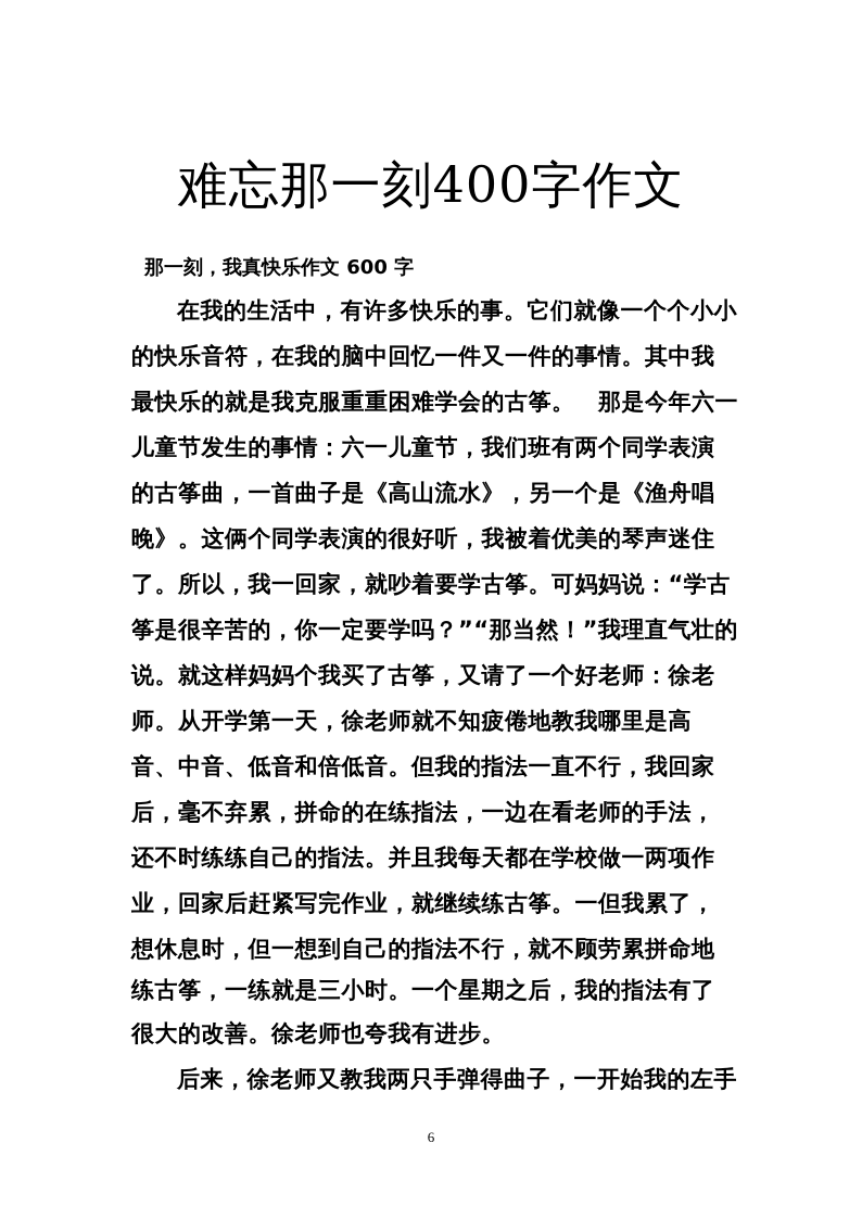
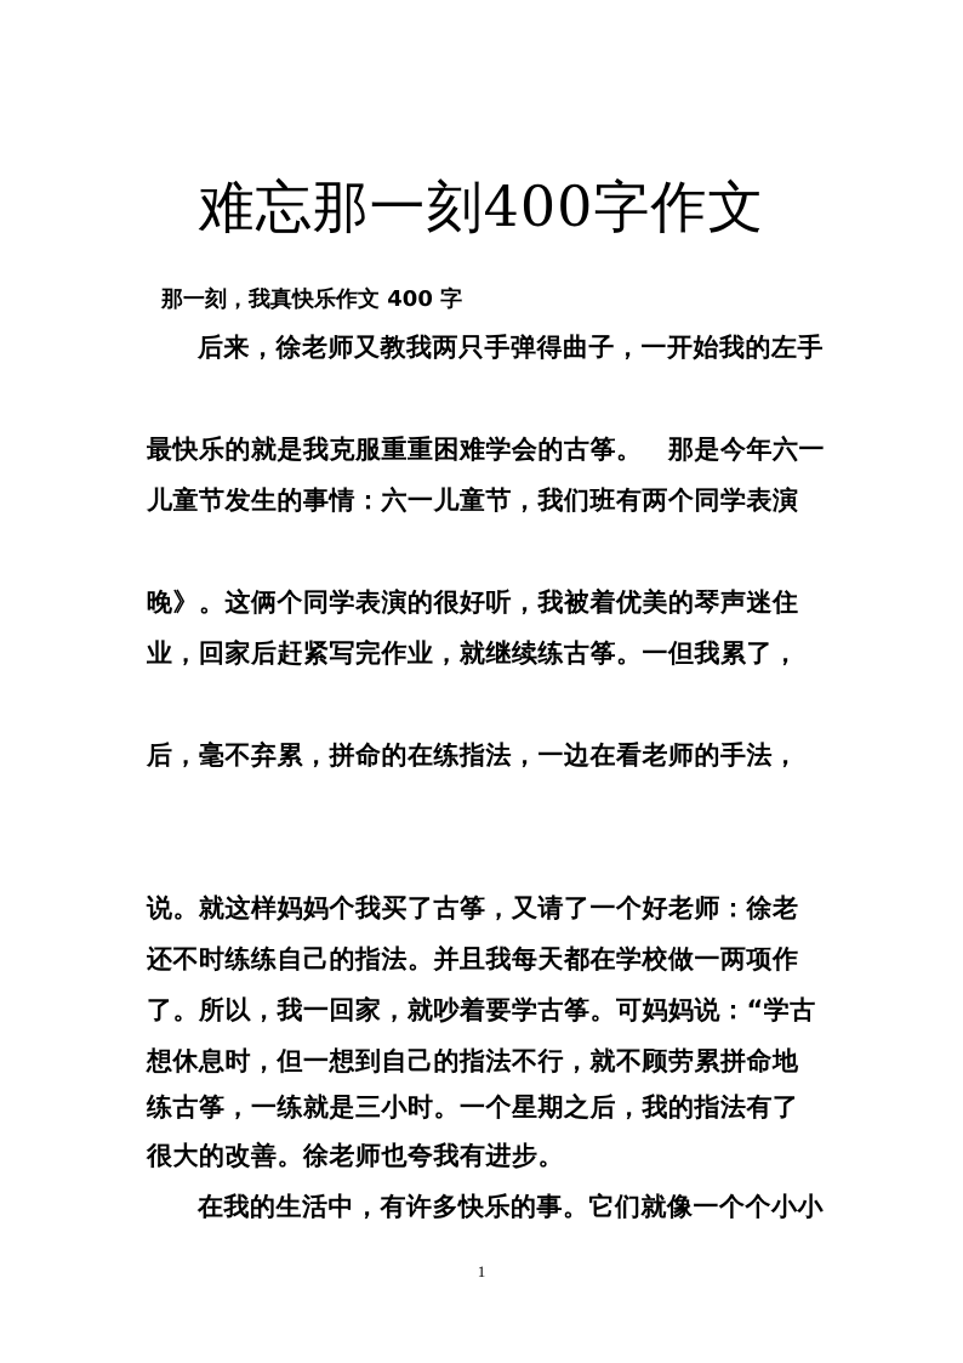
  难忘那一刻400字作文
- 那一刻，我真快乐作文 600 字
+ 那一刻，我真快乐作文 400 字
- 在我的生活中，有许多快乐的事。它们就像一个个小小
+ 后来，徐老师又教我两只手弹得曲子，一开始我的左手
- 的快乐音符，在我的脑中回忆一件又一件的事情。其中我
  最快乐的就是我克服重重困难学会的古筝。 那是今年六一
  儿童节发生的事情：六一儿童节，我们班有两个同学表演
- 的古筝曲，一首曲子是《高山流水》，另一个是《渔舟唱
  晚》。这俩个同学表演的很好听，我被着优美的琴声迷住
- 了。所以，我一回家，就吵着要学古筝。可妈妈说：“学古
+ 业，回家后赶紧写完作业，就继续练古筝。一但我累了，
- 筝是很辛苦的，你一定要学吗？”“那当然！”我理直气壮的
- 说。就这样妈妈个我买了古筝，又请了一个好老师：徐老
+ 后，毫不弃累，拼命的在练指法，一边在看老师的手法，
- 师。从开学第一天，徐老师就不知疲倦地教我哪里是高
- 音、中音、低音和倍低音。但我的指法一直不行，我回家
- 后，毫不弃累，拼命的在练指法，一边在看老师的手法，
+ 说。就这样妈妈个我买了古筝，又请了一个好老师：徐老
  还不时练练自己的指法。并且我每天都在学校做一两项作
- 业，回家后赶紧写完作业，就继续练古筝。一但我累了，
+ 了。所以，我一回家，就吵着要学古筝。可妈妈说：“学古
  想休息时，但一想到自己的指法不行，就不顾劳累拼命地
  练古筝，一练就是三小时。一个星期之后，我的指法有了
  很大的改善。徐老师也夸我有进步。
- 后来，徐老师又教我两只手弹得曲子，一开始我的左手
+ 在我的生活中，有许多快乐的事。它们就像一个个小小
- 6
+ 1
